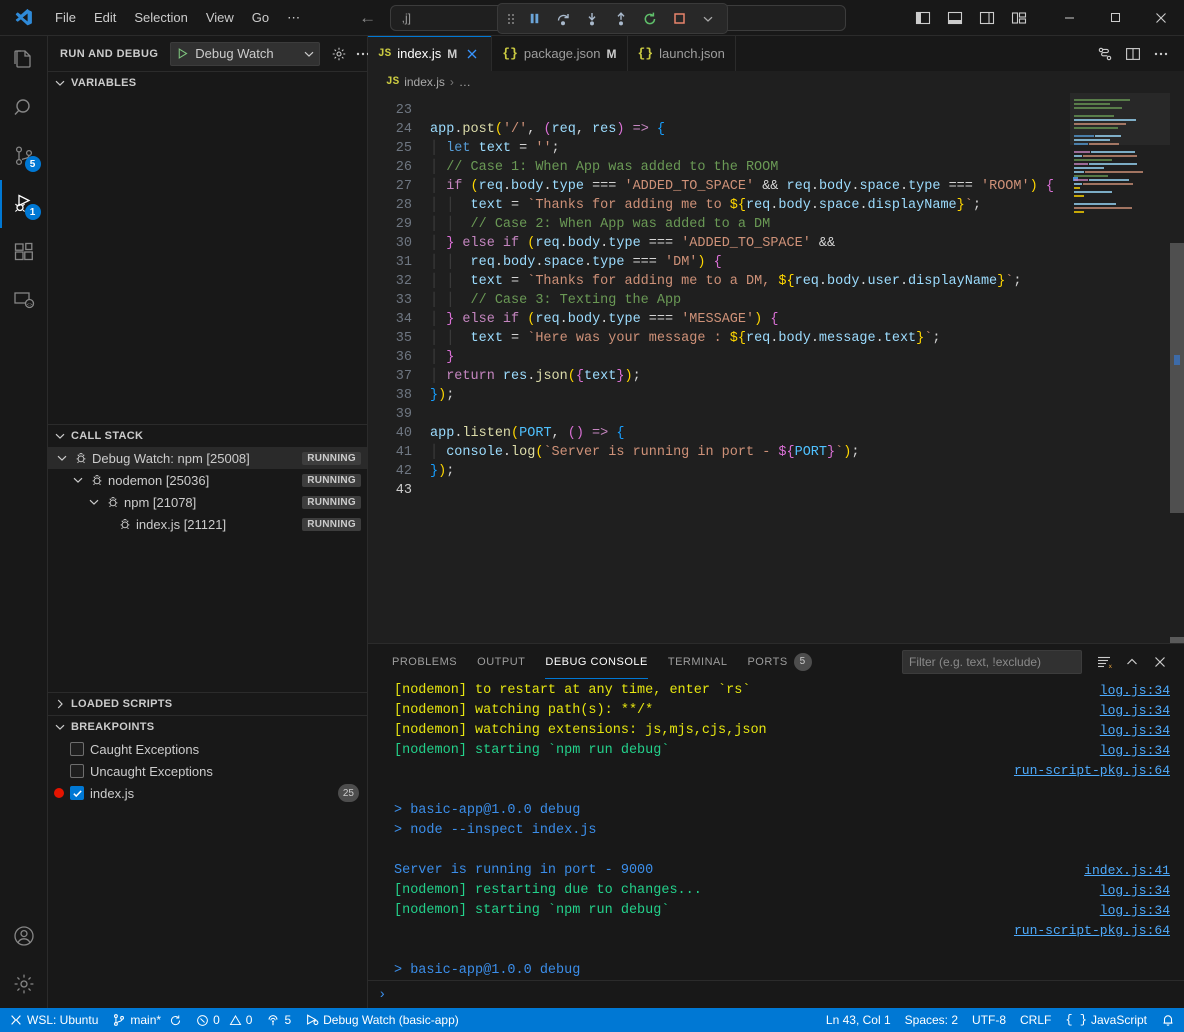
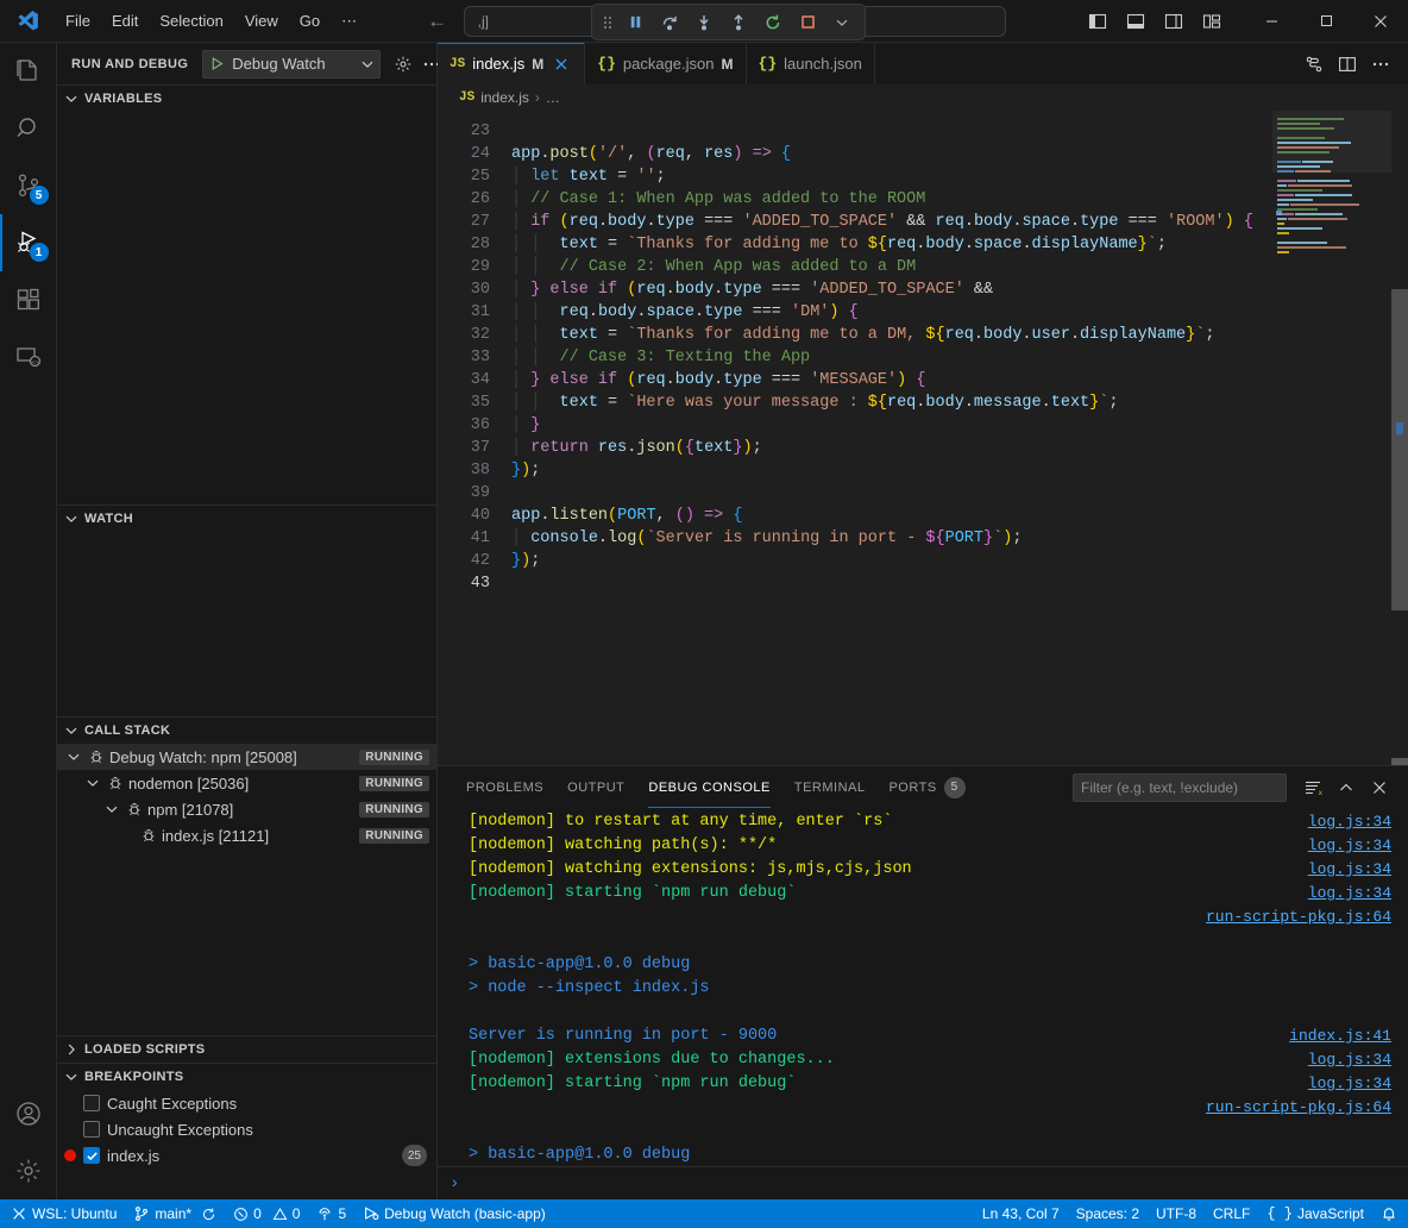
  File
  Edit
  Selection
  View
  Go
  ⋯
  ←
  ,j]
  5
  1
  RUN AND DEBUG
  Debug Watch
  VARIABLES
+ WATCH
  CALL STACK
  Debug Watch: npm [25008]
  RUNNING
  nodemon [25036]
  RUNNING
  npm [21078]
  RUNNING
  index.js [21121]
  RUNNING
  LOADED SCRIPTS
  BREAKPOINTS
  Caught Exceptions
  Uncaught Exceptions
  index.js
  25
  JS
  index.js
  M
  {}
  package.json
  M
  {}
  launch.json
  JS
  index.js
  ›
  …
  23
  24
  25
  26
  27
  28
  29
  30
  31
  32
  33
  34
  35
  36
  37
  38
  39
  40
  41
  42
  43
  app.post('/', (req, res) => {
  let text = '';
  // Case 1: When App was added to the ROOM
  if (req.body.type === 'ADDED_TO_SPACE' && req.body.space.type === 'ROOM') {
  │ │ text = `Thanks for adding me to ${req.body.space.displayName}`;
  │ │ // Case 2: When App was added to a DM
  } else if (req.body.type === 'ADDED_TO_SPACE' &&
  │ │ req.body.space.type === 'DM') {
  │ │ text = `Thanks for adding me to a DM, ${req.body.user.displayName}`;
  │ │ // Case 3: Texting the App
  } else if (req.body.type === 'MESSAGE') {
  │ │ text = `Here was your message : ${req.body.message.text}`;
  return res.json({text});
  });
  app.listen(PORT, () => {
  console.log(`Server is running in port - ${PORT}`);
  });
  PROBLEMS
  OUTPUT
  DEBUG CONSOLE
  TERMINAL
  PORTS
  5
  Filter (e.g. text, !exclude)
  [nodemon] to restart at any time, enter `rs`
  log.js:34
  [nodemon] watching path(s): **/*
  log.js:34
  [nodemon] watching extensions: js,mjs,cjs,json
  log.js:34
  [nodemon] starting `npm run debug`
  log.js:34
  run-script-pkg.js:64
  > basic-app@1.0.0 debug
  > node --inspect index.js
  Server is running in port - 9000
  index.js:41
- [nodemon] restarting due to changes...
+ [nodemon] extensions due to changes...
  log.js:34
  [nodemon] starting `npm run debug`
  log.js:34
  run-script-pkg.js:64
  > basic-app@1.0.0 debug
  ›
  WSL: Ubuntu
  main*
  0
  0
  5
  Debug Watch (basic-app)
- Ln 43, Col 1
+ Ln 43, Col 7
  Spaces: 2
  UTF-8
  CRLF
  { }
  JavaScript
